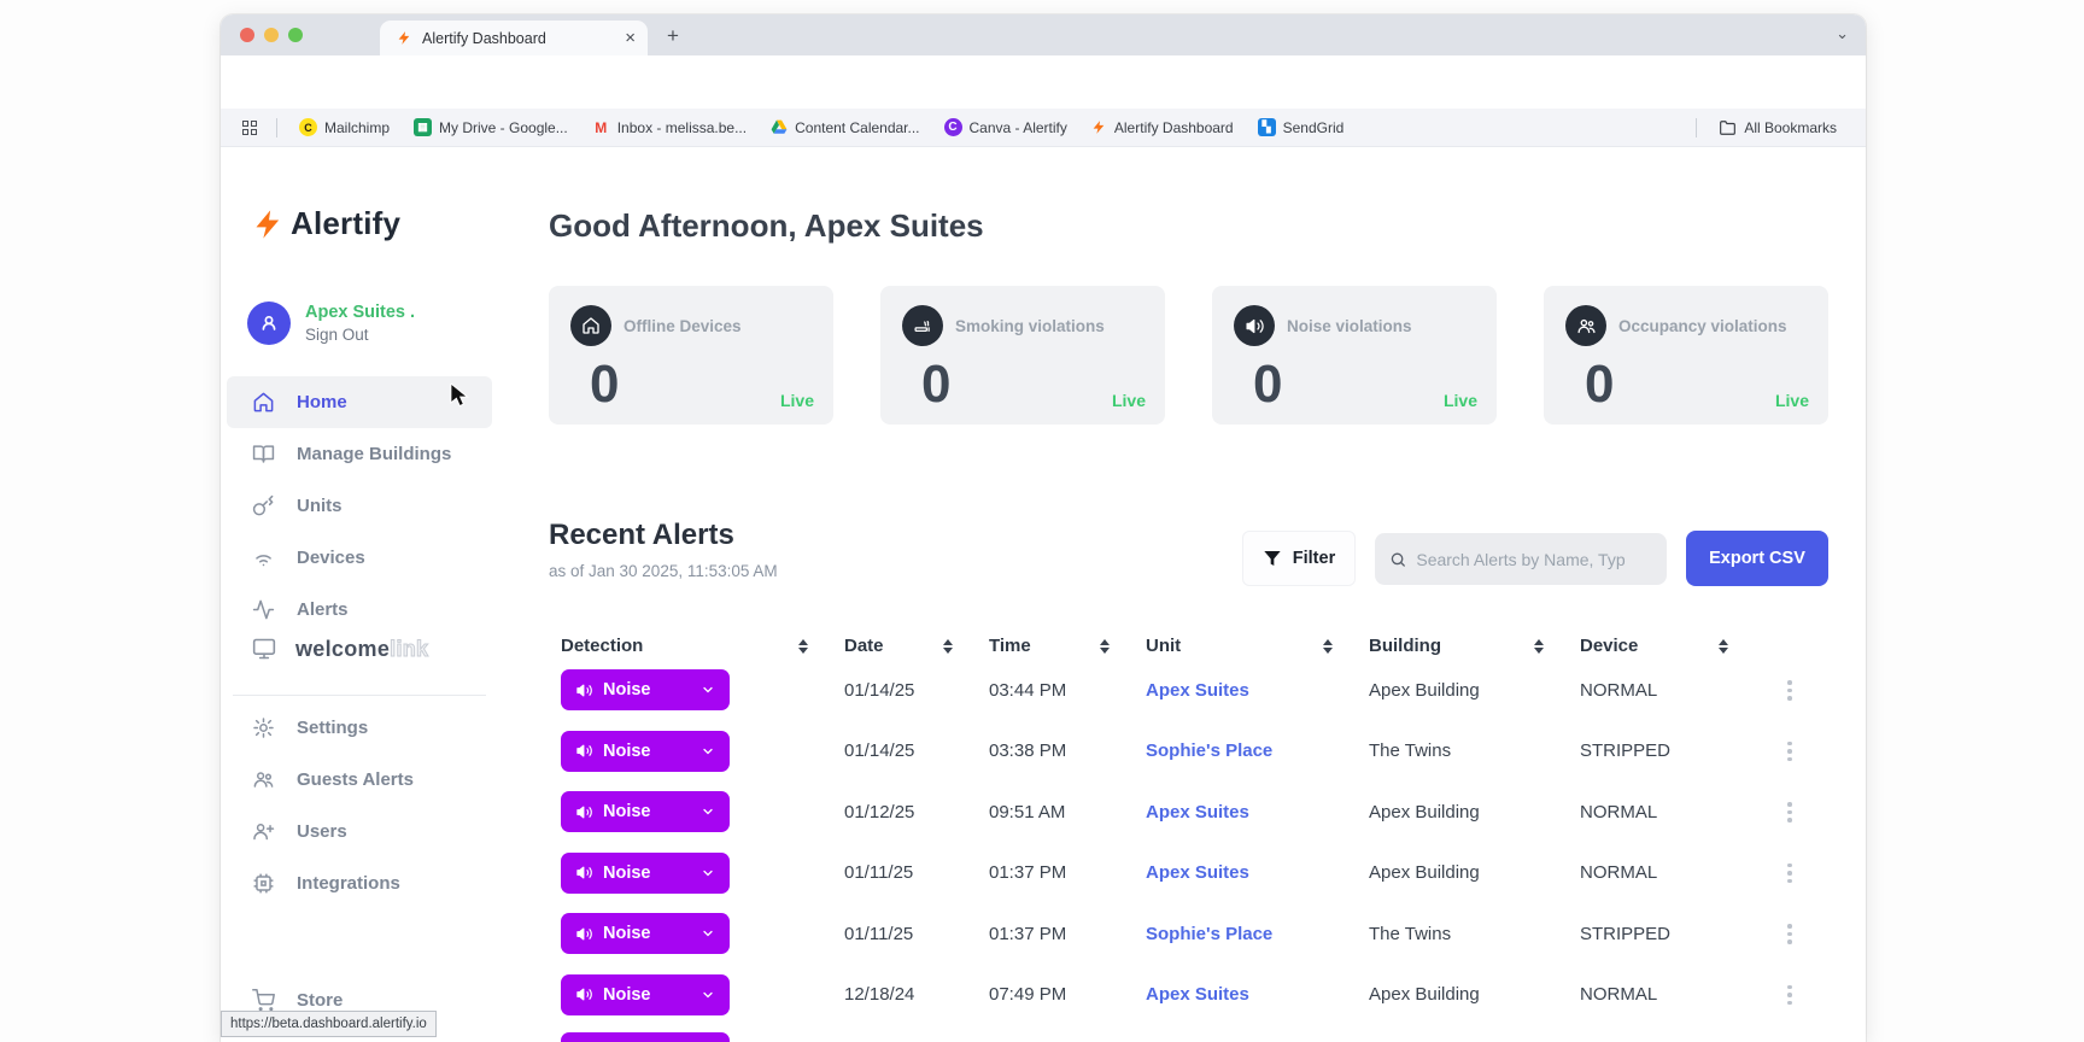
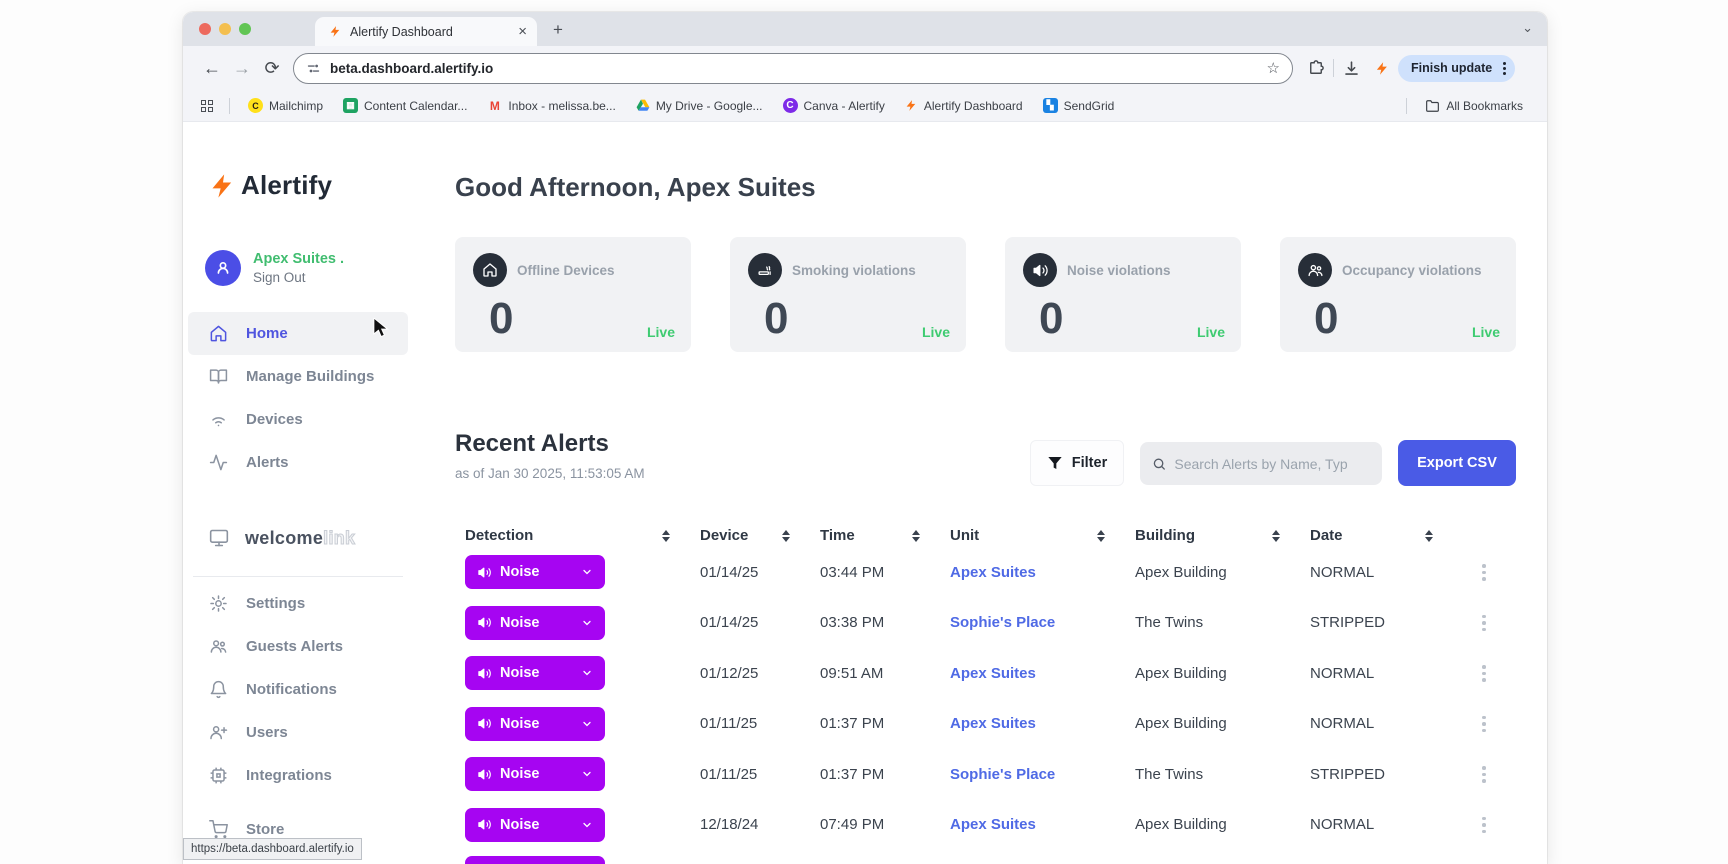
  Alertify Dashboard
  ×
  +
  ⌄
+ ←
+ →
+ ⟳
+ beta.dashboard.alertify.io
+ ☆
+ Finish update
  C
  Mailchimp
  ▦
- My Drive - Google...
+ Content Calendar...
  M
  Inbox - melissa.be...
- Content Calendar...
+ My Drive - Google...
  C
  Canva - Alertify
  Alertify Dashboard
  ▚
  SendGrid
  All Bookmarks
  Alertify
  Apex Suites .
  Sign Out
  Home
  Manage Buildings
- Units
  Devices
  Alerts
  welcomelink
  Settings
  Guests Alerts
+ Notifications
  Users
  Integrations
  Store
  https://beta.dashboard.alertify.io
  Good Afternoon, Apex Suites
  Offline Devices
  0
  Live
  Smoking violations
  0
  Live
  Noise violations
  0
  Live
  Occupancy violations
  0
  Live
  Recent Alerts
  as of Jan 30 2025, 11:53:05 AM
  Filter
  Search Alerts by Name, Typ
  Export CSV
  Detection
- Date
+ Device
  Time
  Unit
  Building
- Device
+ Date
  Noise
  01/14/25
  03:44 PM
  Apex Suites
  Apex Building
  NORMAL
  Noise
  01/14/25
  03:38 PM
  Sophie's Place
  The Twins
  STRIPPED
  Noise
  01/12/25
  09:51 AM
  Apex Suites
  Apex Building
  NORMAL
  Noise
  01/11/25
  01:37 PM
  Apex Suites
  Apex Building
  NORMAL
  Noise
  01/11/25
  01:37 PM
  Sophie's Place
  The Twins
  STRIPPED
  Noise
  12/18/24
  07:49 PM
  Apex Suites
  Apex Building
  NORMAL
